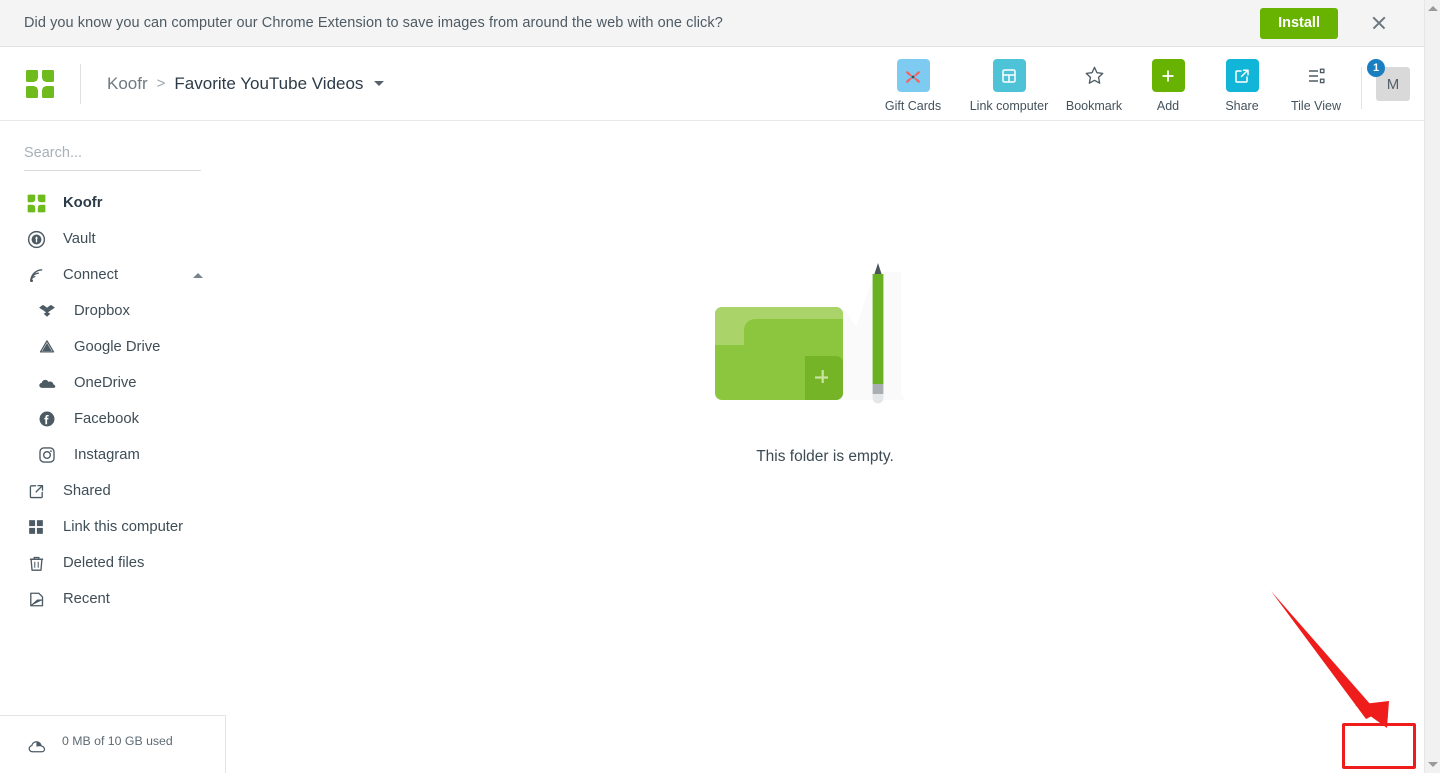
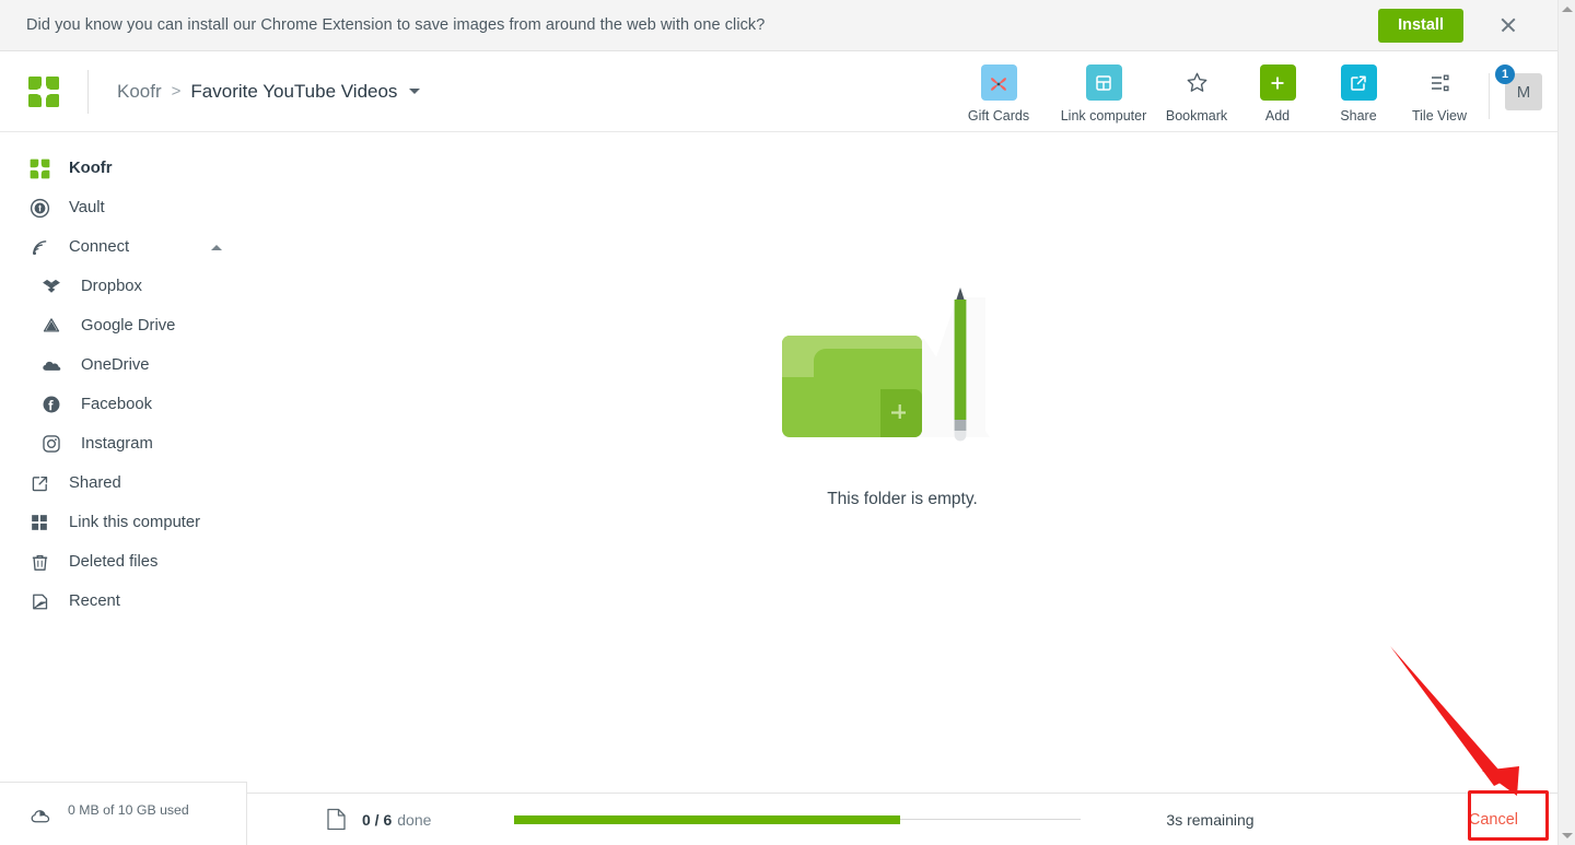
- Did you know you can computer our Chrome Extension to save images from around the web with one click?
+ Did you know you can install our Chrome Extension to save images from around the web with one click?
  Install
  Koofr
  >
  Favorite YouTube Videos
  Gift Cards
  Link computer
  Bookmark
  Add
  Share
  Tile View
  M
  1
- Search...
  Koofr
  Vault
  Connect
  Dropbox
  Google Drive
  OneDrive
  Facebook
  Instagram
  Shared
  Link this computer
  Deleted files
  Recent
  0 MB of 10 GB used
  This folder is empty.
+ 0 / 6
+ done
+ 3s remaining
+ Cancel
